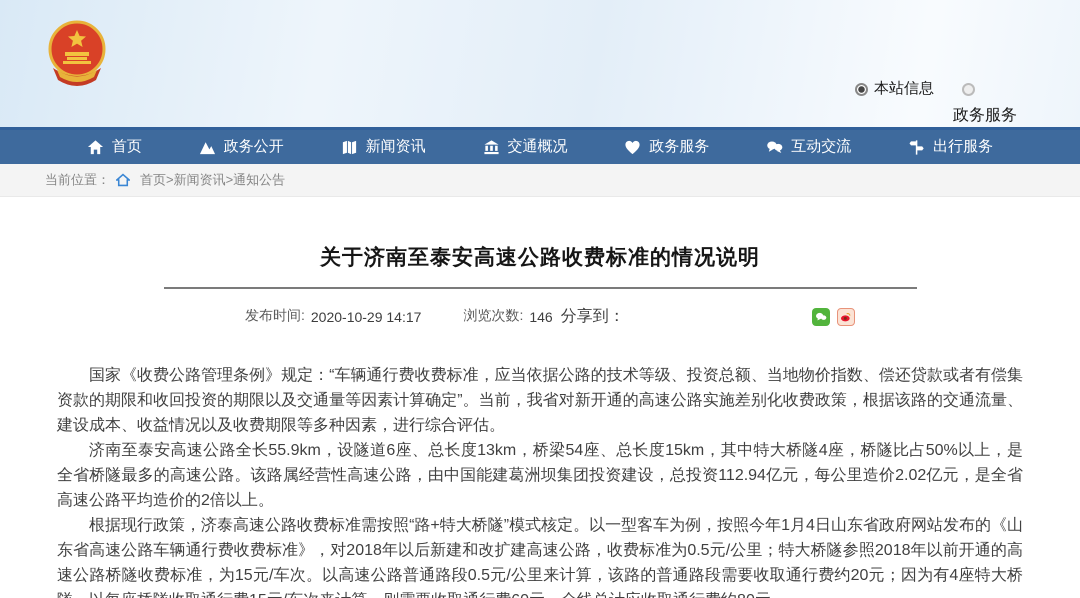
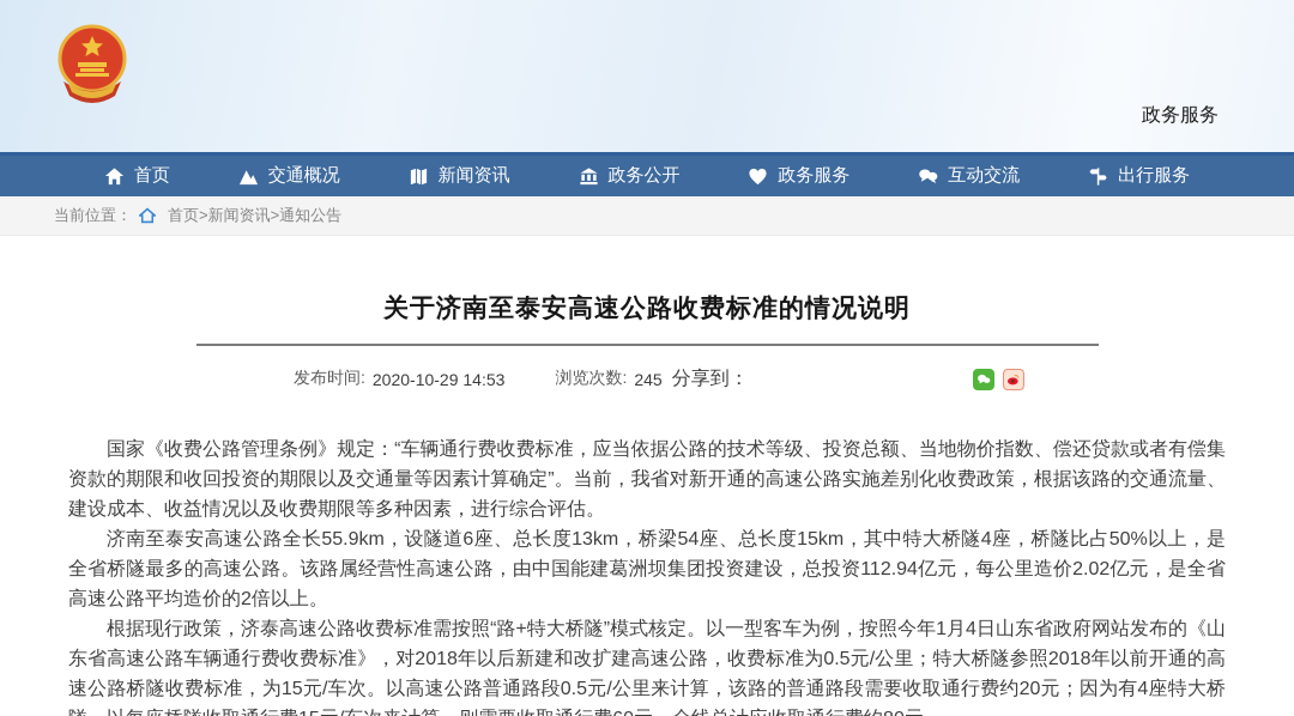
- 本站信息
  政务服务
  首页
- 政务公开
+ 交通概况
  新闻资讯
- 交通概况
+ 政务公开
  政务服务
  互动交流
  出行服务
  当前位置：
  首页>新闻资讯>通知公告
  关于济南至泰安高速公路收费标准的情况说明
  发布时间:
- 2020-10-29 14:17
+ 2020-10-29 14:53
  浏览次数:
- 146
+ 245
  分享到：
  国家《收费公路管理条例》规定：“车辆通行费收费标准，应当依据公路的技术等级、投资总额、当地物价指数、偿还贷款或者有偿集资款的期限和收回投资的期限以及交通量等因素计算确定”。当前，我省对新开通的高速公路实施差别化收费政策，根据该路的交通流量、建设成本、收益情况以及收费期限等多种因素，进行综合评估。
  济南至泰安高速公路全长55.9km，设隧道6座、总长度13km，桥梁54座、总长度15km，其中特大桥隧4座，桥隧比占50%以上，是全省桥隧最多的高速公路。该路属经营性高速公路，由中国能建葛洲坝集团投资建设，总投资112.94亿元，每公里造价2.02亿元，是全省高速公路平均造价的2倍以上。
  根据现行政策，济泰高速公路收费标准需按照“路+特大桥隧”模式核定。以一型客车为例，按照今年1月4日山东省政府网站发布的《山东省高速公路车辆通行费收费标准》，对2018年以后新建和改扩建高速公路，收费标准为0.5元/公里；特大桥隧参照2018年以前开通的高速公路桥隧收费标准，为15元/车次。以高速公路普通路段0.5元/公里来计算，该路的普通路段需要收取通行费约20元；因为有4座特大桥
